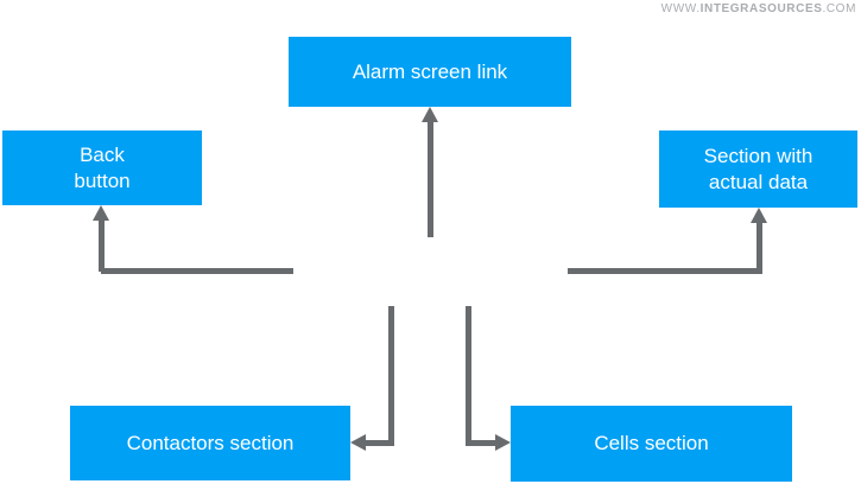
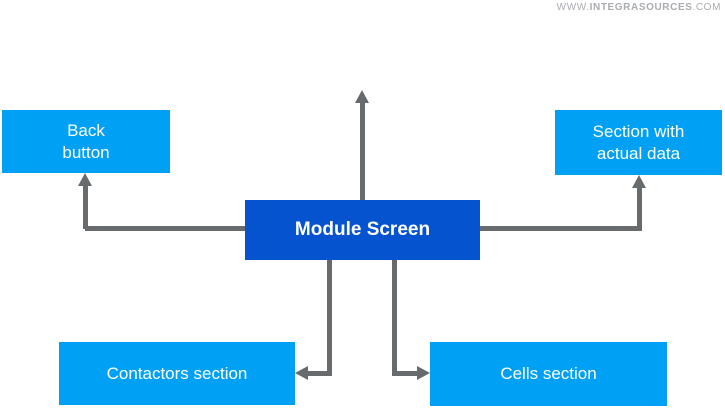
  WWW.INTEGRASOURCES.COM
- Alarm screen link
  Back
  button
  Section with
  actual data
+ Module Screen
  Contactors section
  Cells section
